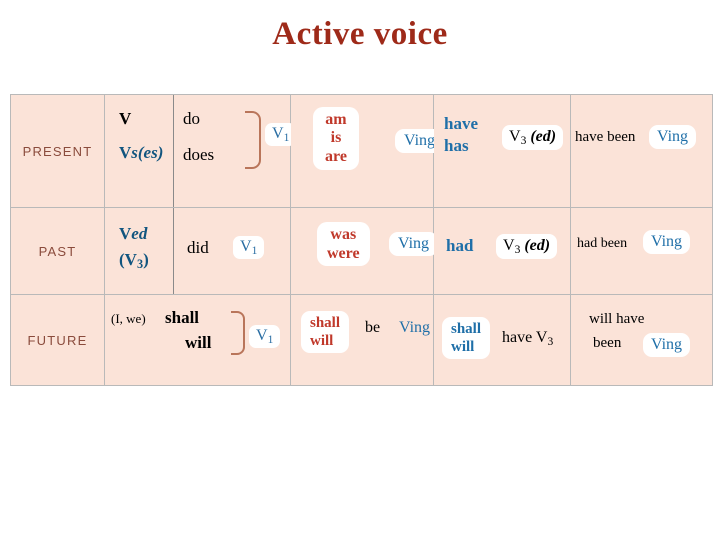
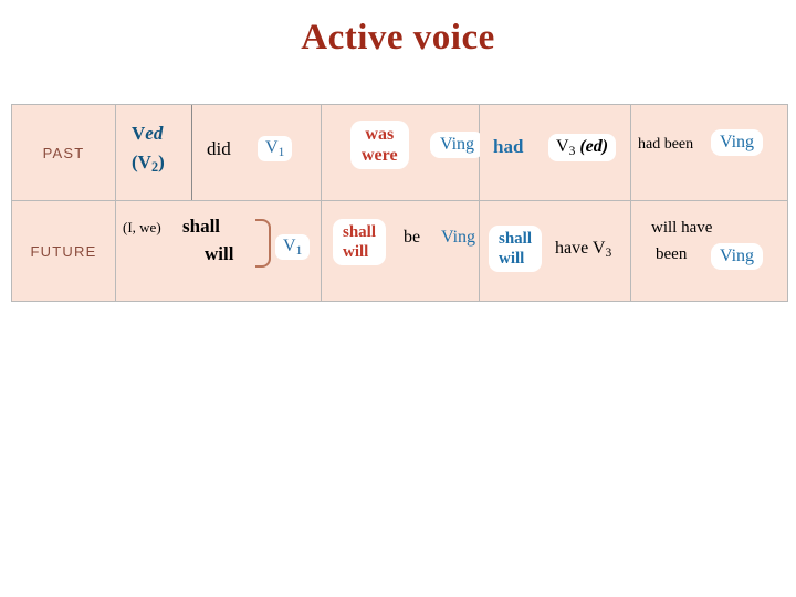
  Active voice
- PRESENT	V Vs(es) do does V1	am is are Ving	have has V3 (ed)	have been Ving
- PAST	Ved (V3) did V1	was were Ving	had V3 (ed)	had been Ving
+ PAST	Ved (V2) did V1	was were Ving	had V3 (ed)	had been Ving
  FUTURE	(I, we) shall will V1	shall will be Ving	shall will have V3	will have been Ving
